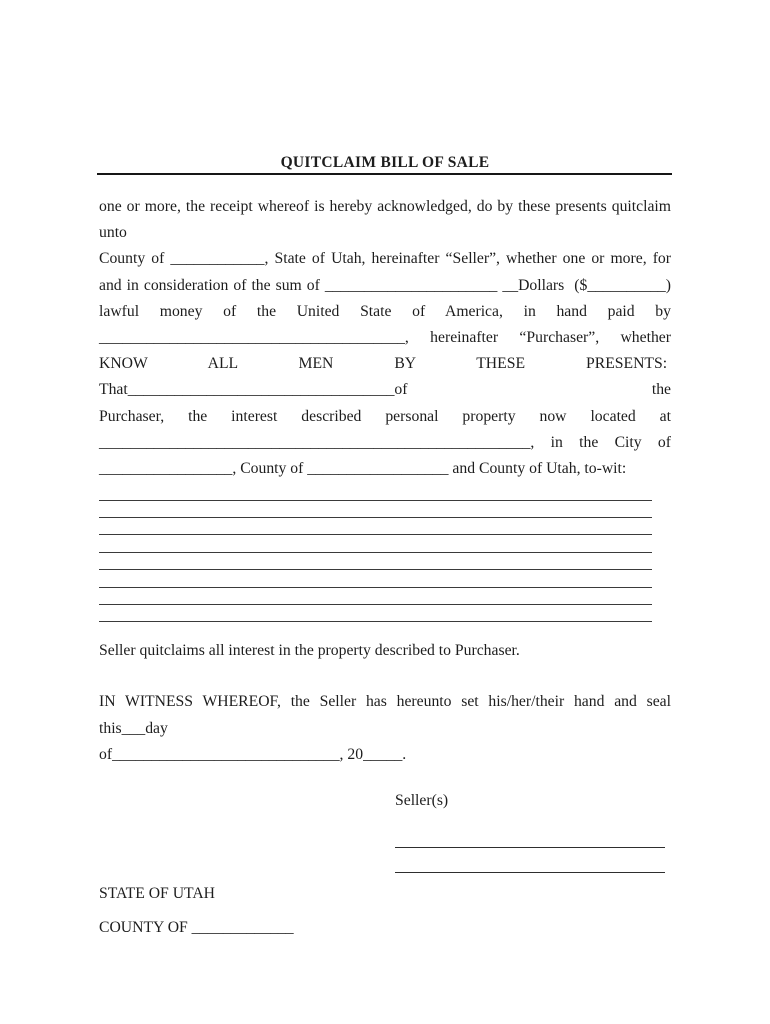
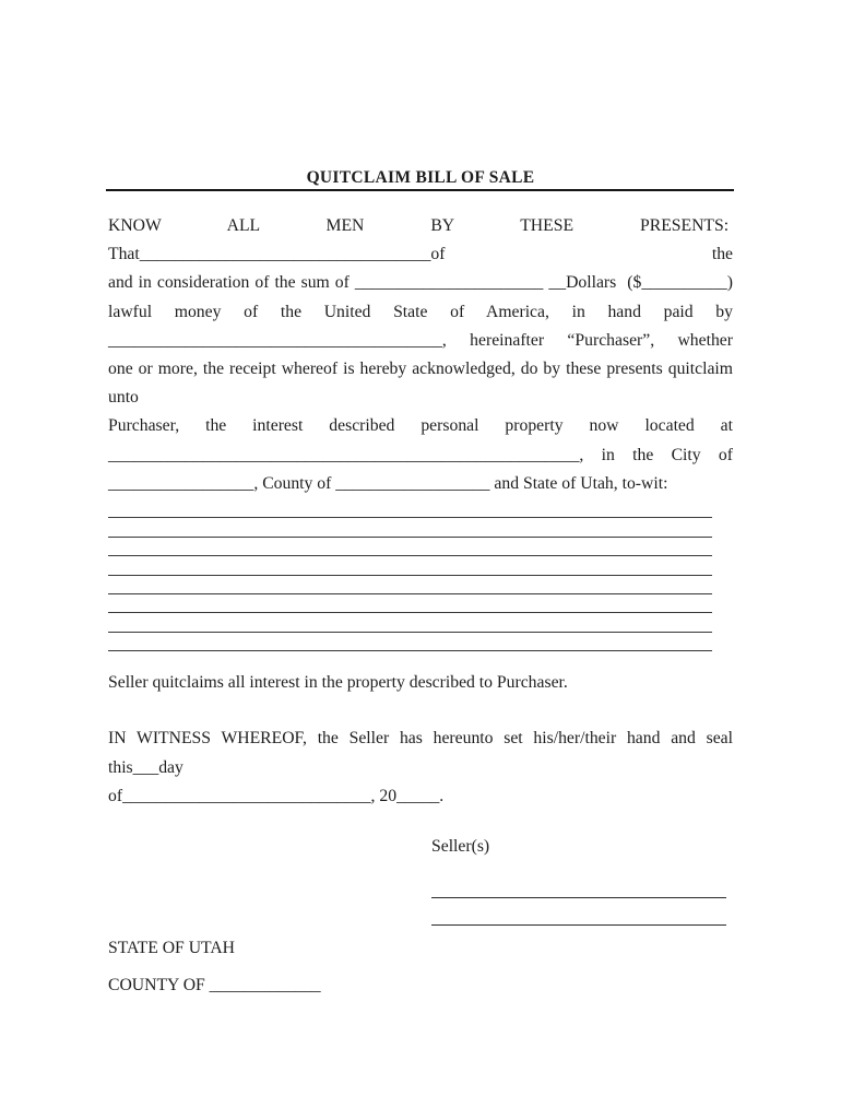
  QUITCLAIM BILL OF SALE
- one or more, the receipt whereof is hereby acknowledged, do by these presents quitclaim unto
+ KNOW ALL MEN BY THESE PRESENTS: That__________________________________of the
- County of ____________, State of Utah, hereinafter “Seller”, whether one or more, for
  and in consideration of the sum of ______________________ __Dollars ($__________)
  lawful money of the United State of America, in hand paid by
  _______________________________________, hereinafter “Purchaser”, whether
- KNOW ALL MEN BY THESE PRESENTS: That__________________________________of the
+ one or more, the receipt whereof is hereby acknowledged, do by these presents quitclaim unto
  Purchaser, the interest described personal property now located at
  _______________________________________________________, in the City of
- _________________, County of __________________ and County of Utah, to-wit:
+ _________________, County of __________________ and State of Utah, to-wit:
  Seller quitclaims all interest in the property described to Purchaser.
  IN WITNESS WHEREOF, the Seller has hereunto set his/her/their hand and seal this___day
  of_____________________________, 20_____.
  Seller(s)
  STATE OF UTAH
  COUNTY OF _____________
